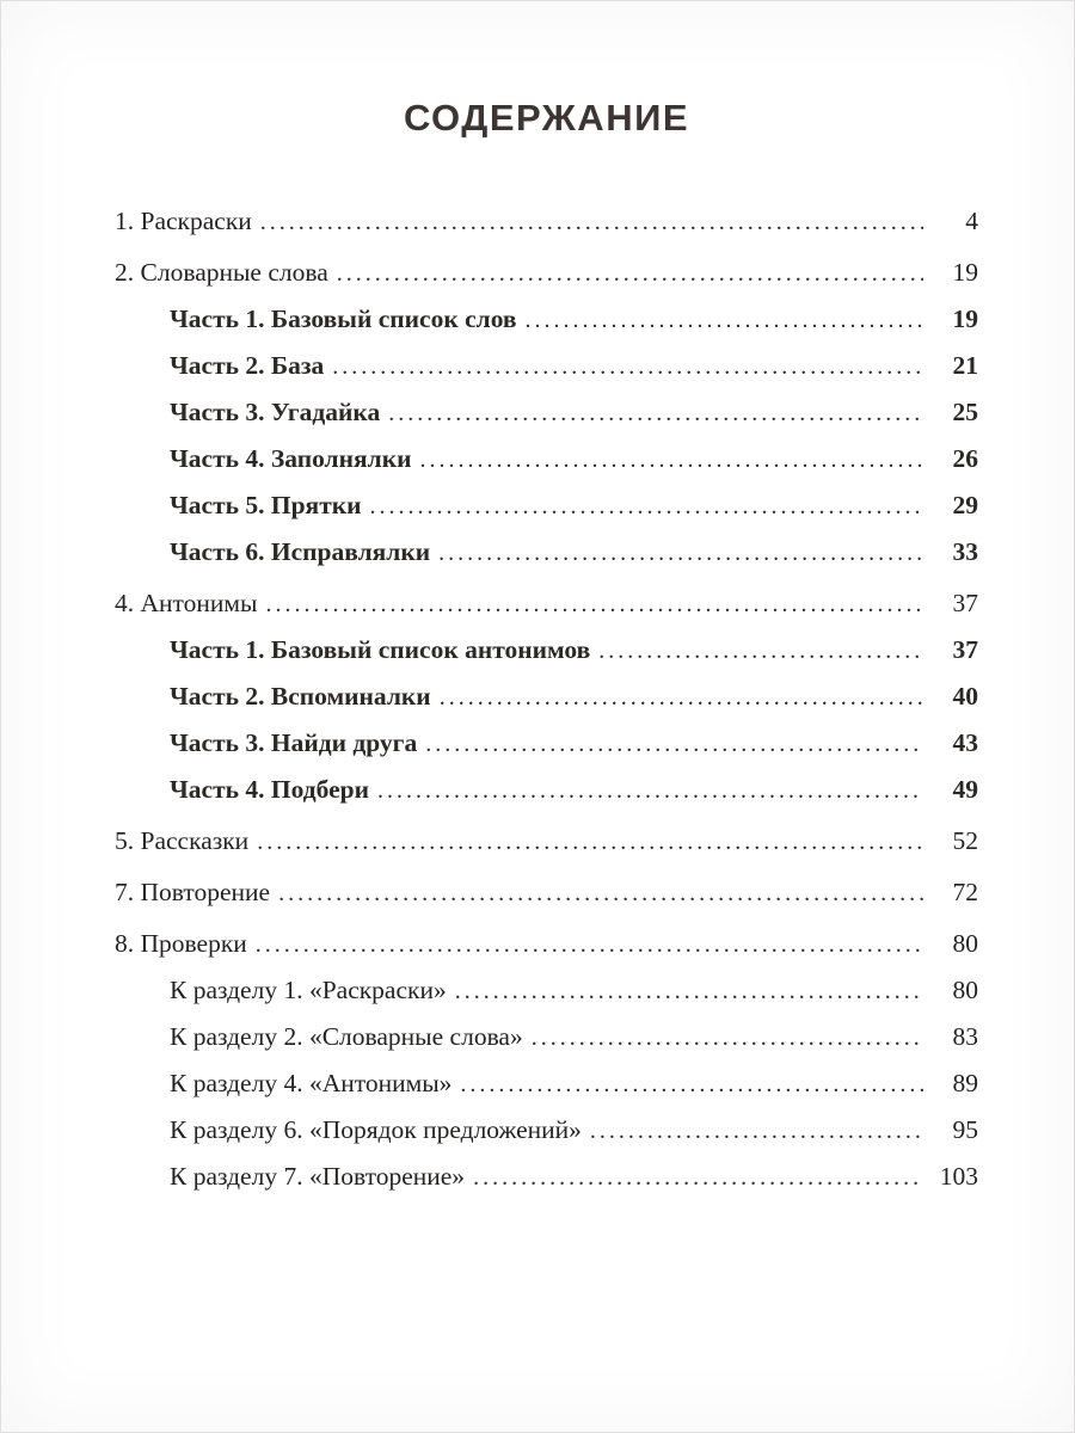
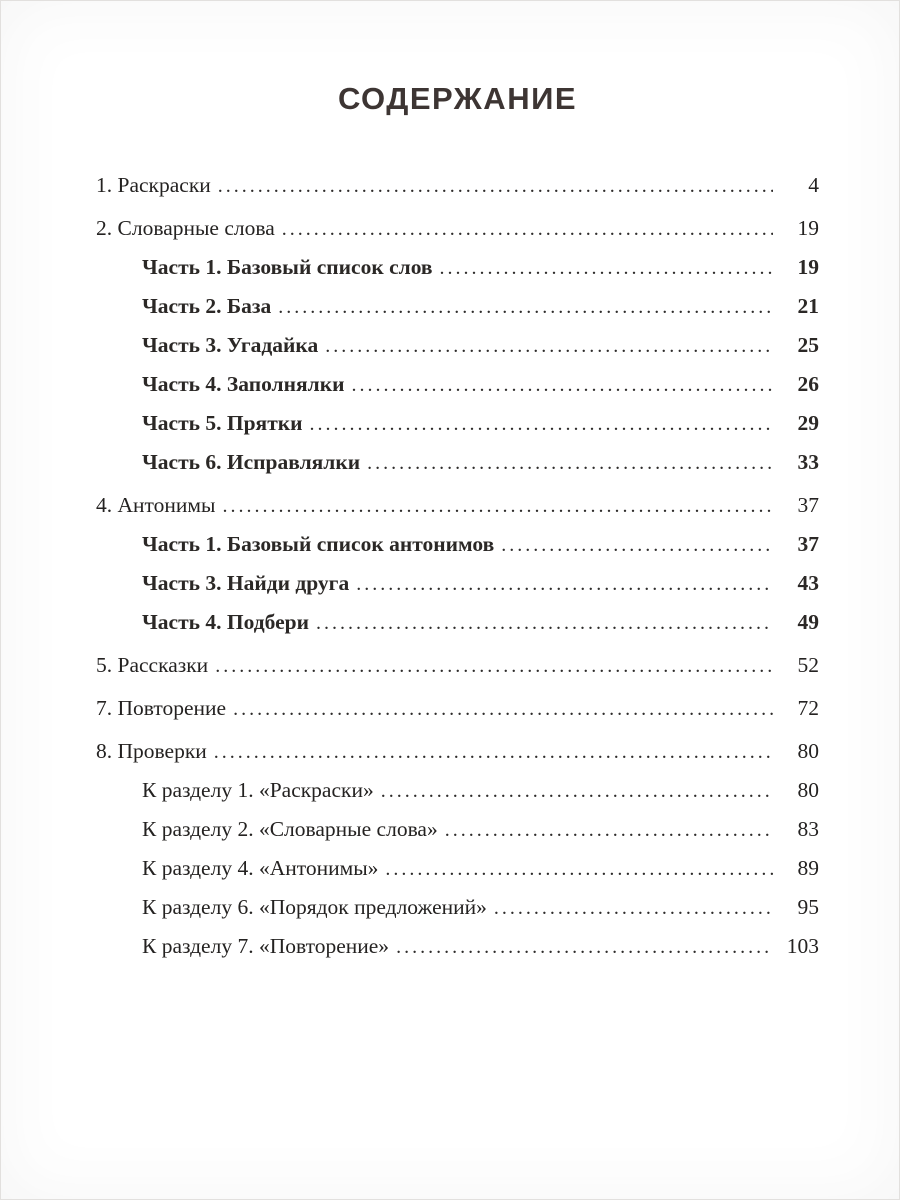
  СОДЕРЖАНИЕ
  1. Раскраски
  4
  2. Словарные слова
  19
  Часть 1. Базовый список слов
  19
  Часть 2. База
  21
  Часть 3. Угадайка
  25
  Часть 4. Заполнялки
  26
  Часть 5. Прятки
  29
  Часть 6. Исправлялки
  33
  4. Антонимы
  37
  Часть 1. Базовый список антонимов
  37
- Часть 2. Вспоминалки
- 40
  Часть 3. Найди друга
  43
  Часть 4. Подбери
  49
  5. Рассказки
  52
  7. Повторение
  72
  8. Проверки
  80
  К разделу 1. «Раскраски»
  80
  К разделу 2. «Словарные слова»
  83
  К разделу 4. «Антонимы»
  89
  К разделу 6. «Порядок предложений»
  95
  К разделу 7. «Повторение»
  103
